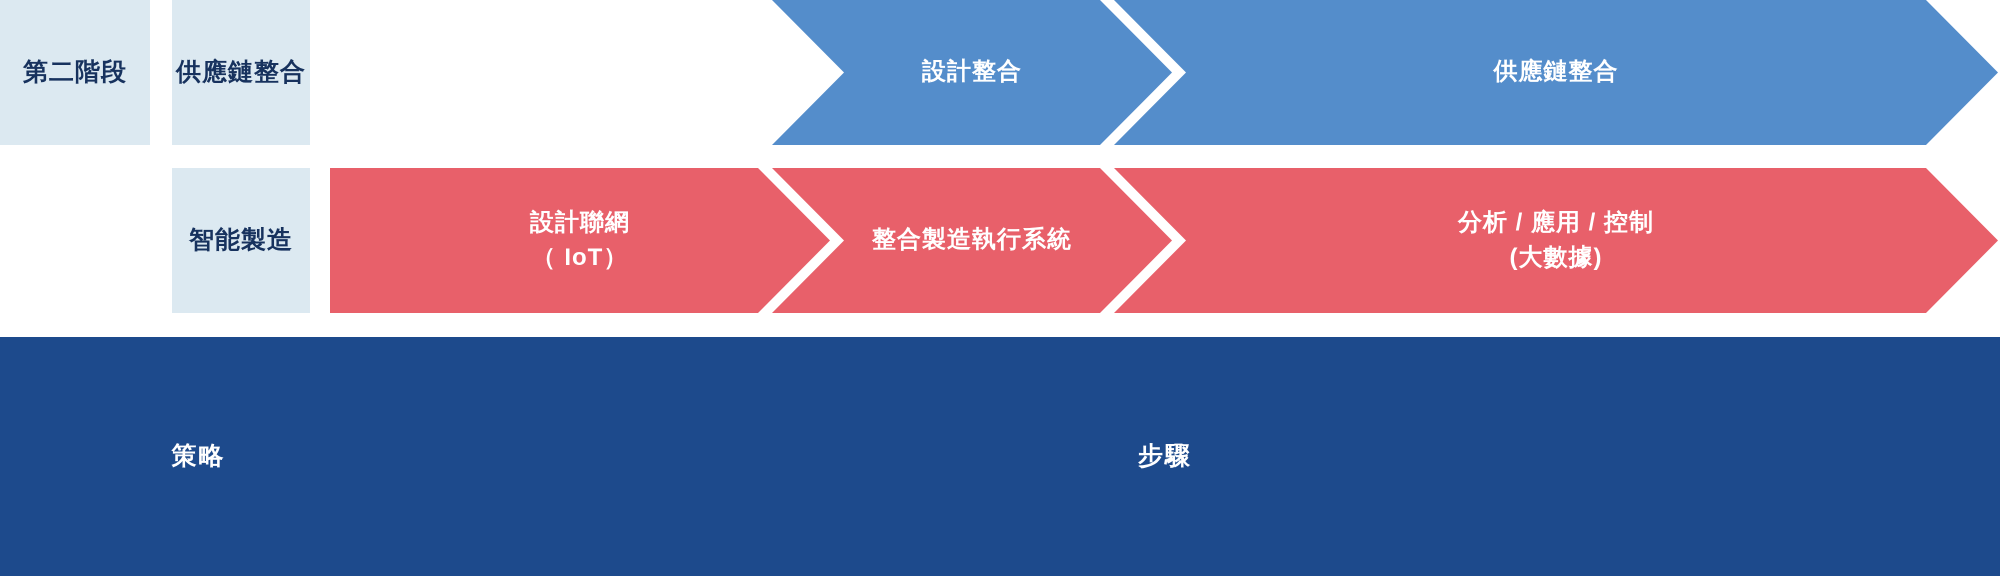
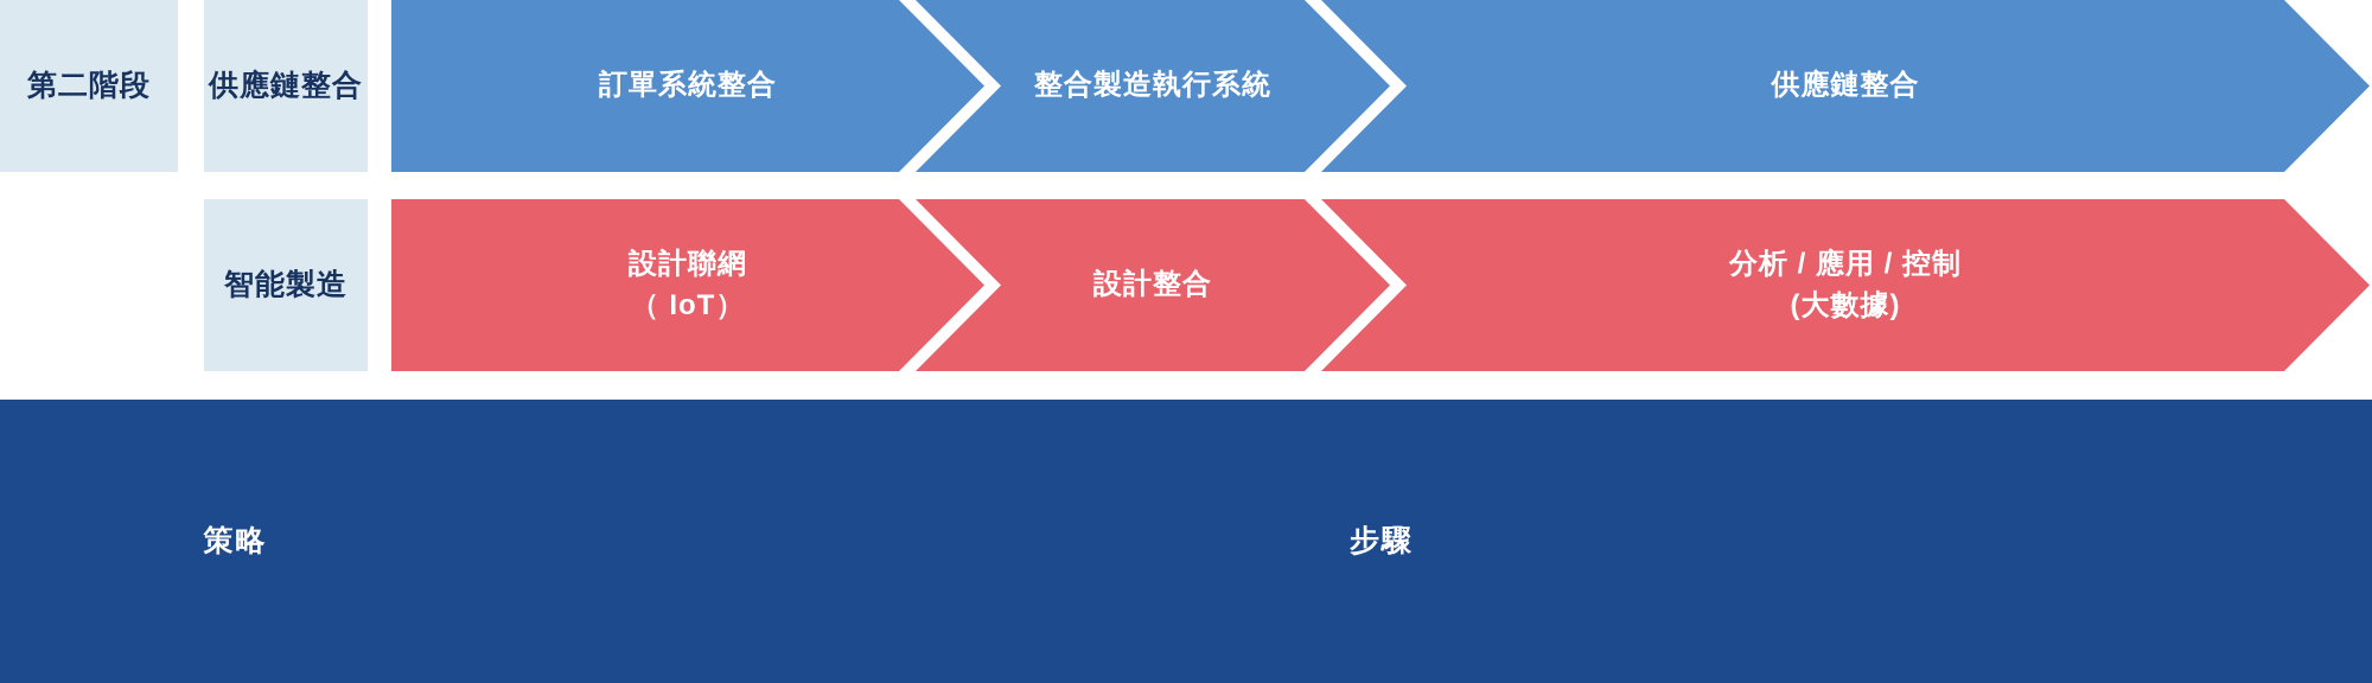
  第二階段
  供應鏈整合
+ 訂單系統整合
- 設計整合
+ 整合製造執行系統
  供應鏈整合
  智能製造
  設計聯網
  （ IoT）
- 整合製造執行系統
+ 設計整合
  分析 / 應用 / 控制
  (大數據)
  策略
  步驟
